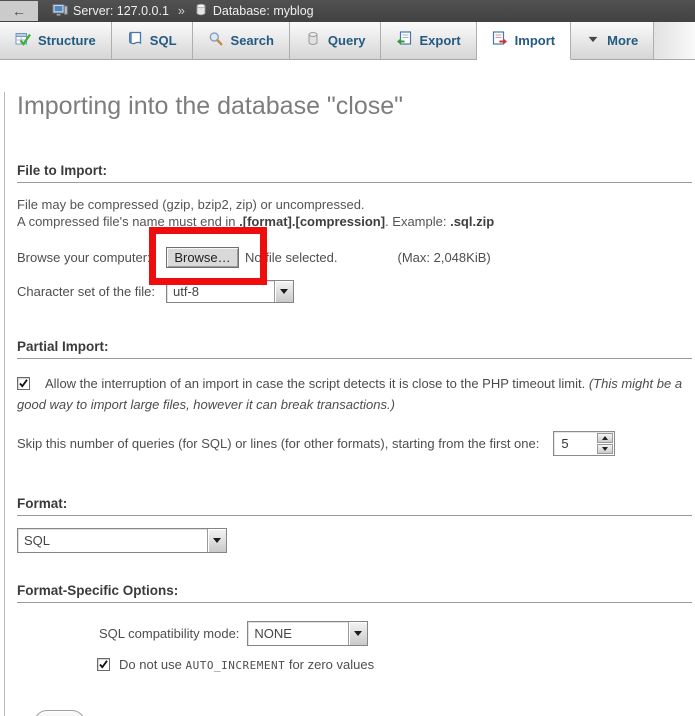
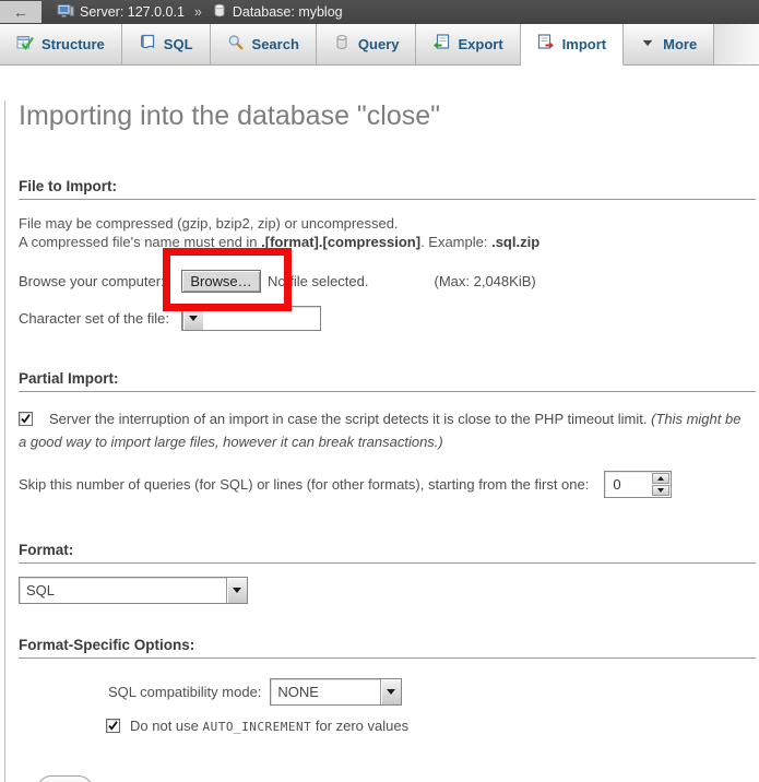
  ←
  Server: 127.0.0.1
  »
  Database: myblog
  Structure
  SQL
  Search
  Query
  Export
  Import
  More
  Importing into the database "close"
  File to Import:
  File may be compressed (gzip, bzip2, zip) or uncompressed.
  A compressed file's name must end in .[format].[compression]. Example: .sql.zip
  Browse your computer:
  Browse…
  No file selected.
  (Max: 2,048KiB)
  Character set of the file:
- utf-8
  Partial Import:
- Allow the interruption of an import in case the script detects it is close to the PHP timeout limit. (This might be a good way to import large files, however it can break transactions.)
+ Server the interruption of an import in case the script detects it is close to the PHP timeout limit. (This might be a good way to import large files, however it can break transactions.)
  Skip this number of queries (for SQL) or lines (for other formats), starting from the first one:
- 5
+ 0
  Format:
  SQL
  Format-Specific Options:
  SQL compatibility mode:
  NONE
  Do not use AUTO_INCREMENT for zero values
